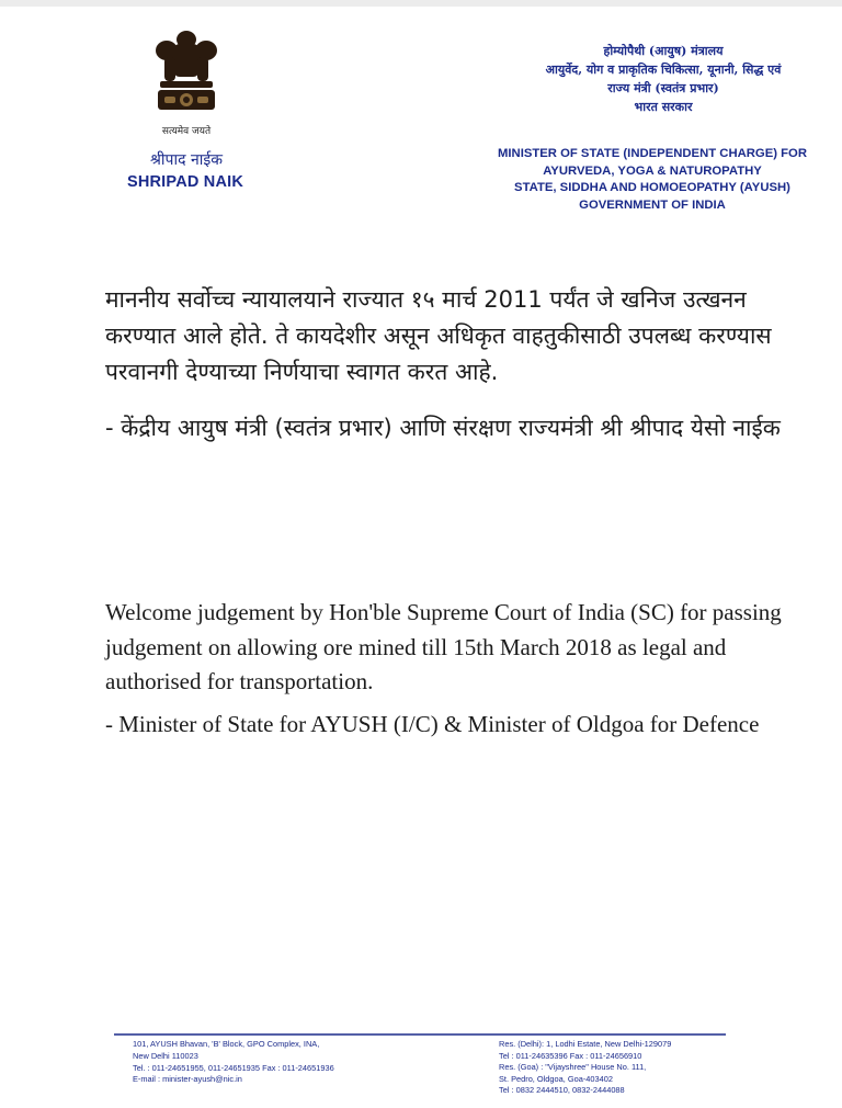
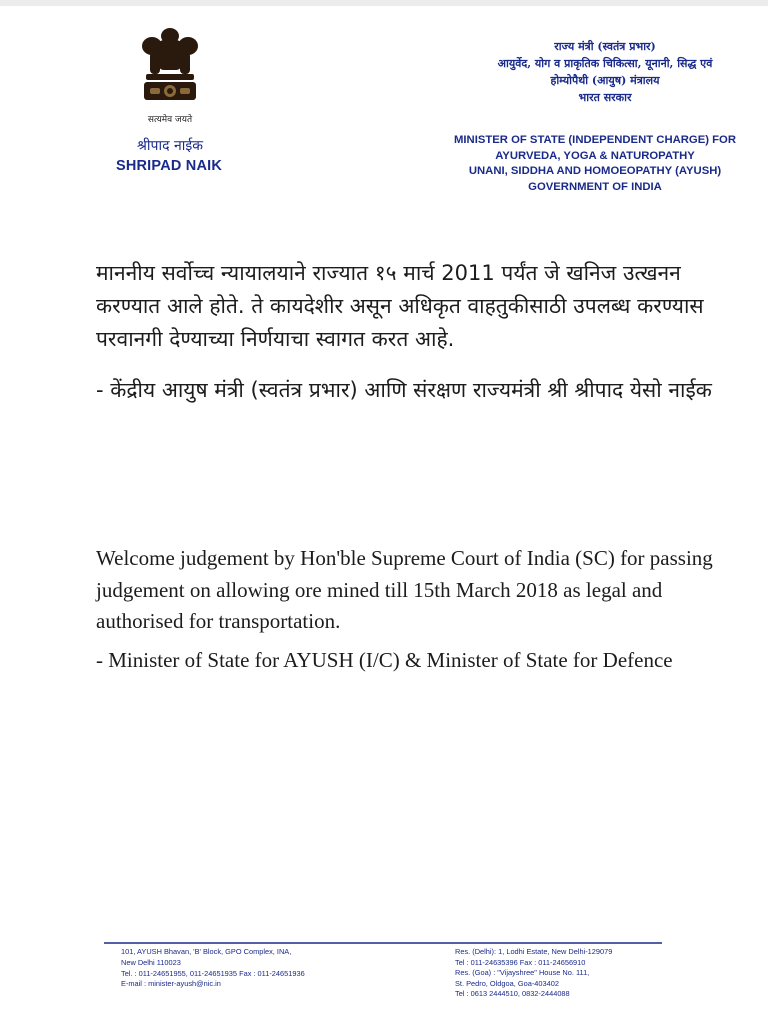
  सत्यमेव जयते
  श्रीपाद नाईक
  SHRIPAD NAIK
- होम्योपैथी (आयुष) मंत्रालय
+ राज्य मंत्री (स्वतंत्र प्रभार)
  आयुर्वेद, योग व प्राकृतिक चिकित्सा, यूनानी, सिद्ध एवं
- राज्य मंत्री (स्वतंत्र प्रभार)
+ होम्योपैथी (आयुष) मंत्रालय
  भारत सरकार
  MINISTER OF STATE (INDEPENDENT CHARGE) FOR
  AYURVEDA, YOGA & NATUROPATHY
- STATE, SIDDHA AND HOMOEOPATHY (AYUSH)
+ UNANI, SIDDHA AND HOMOEOPATHY (AYUSH)
  GOVERNMENT OF INDIA
  माननीय सर्वोच्च न्यायालयाने राज्यात १५ मार्च 2011 पर्यंत जे खनिज उत्खनन करण्यात आले होते. ते कायदेशीर असून अधिकृत वाहतुकीसाठी उपलब्ध करण्यास परवानगी देण्याच्या निर्णयाचा स्वागत करत आहे.
  - केंद्रीय आयुष मंत्री (स्वतंत्र प्रभार) आणि संरक्षण राज्यमंत्री श्री श्रीपाद येसो नाईक
  Welcome judgement by Hon'ble Supreme Court of India (SC) for passing judgement on allowing ore mined till 15th March 2018 as legal and authorised for transportation.
- - Minister of State for AYUSH (I/C) & Minister of Oldgoa for Defence
+ - Minister of State for AYUSH (I/C) & Minister of State for Defence
  101, AYUSH Bhavan, 'B' Block, GPO Complex, INA,
  New Delhi 110023
  Tel. : 011-24651955, 011-24651935 Fax : 011-24651936
  E-mail : minister-ayush@nic.in
  Res. (Delhi): 1, Lodhi Estate, New Delhi-129079
  Tel : 011-24635396 Fax : 011-24656910
  Res. (Goa) : "Vijayshree" House No. 111,
  St. Pedro, Oldgoa, Goa-403402
- Tel : 0832 2444510, 0832-2444088
+ Tel : 0613 2444510, 0832-2444088
